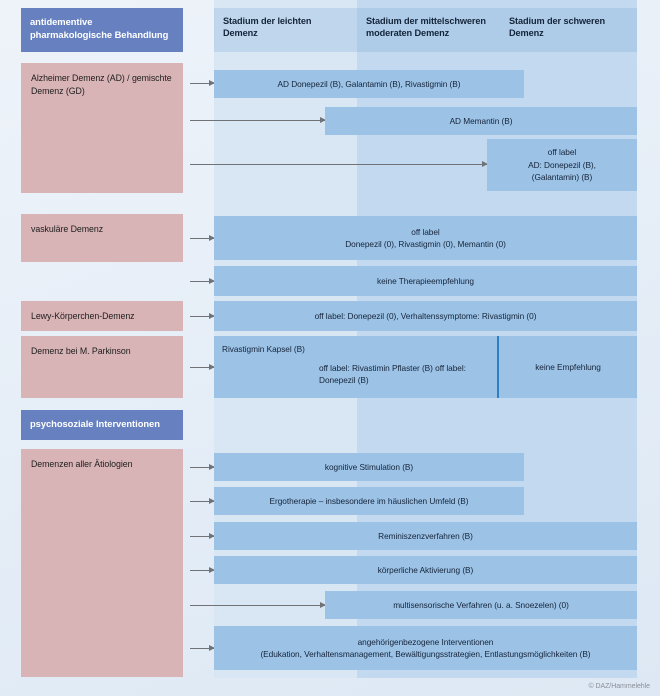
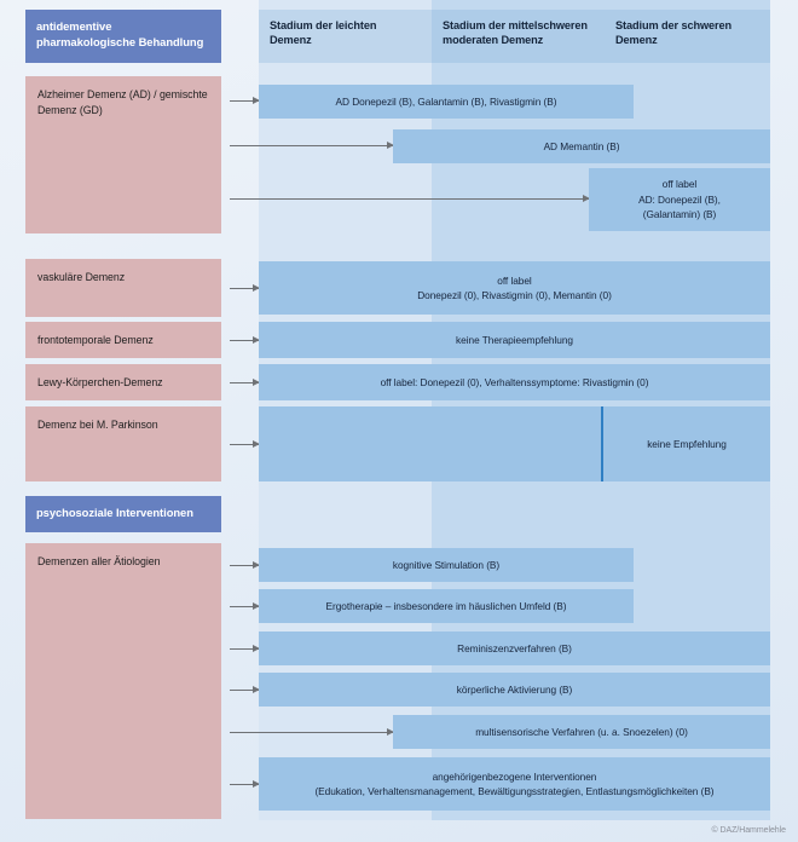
  Stadium der leichten Demenz
  Stadium der mittelschweren moderaten Demenz
  Stadium der schweren Demenz
  antidementive pharmakologische Behandlung
  Alzheimer Demenz (AD) / gemischte Demenz (GD)
  AD Donepezil (B), Galantamin (B), Rivastigmin (B)
  AD Memantin (B)
  off label
  AD: Donepezil (B),
  (Galantamin) (B)
  vaskuläre Demenz
  off label
  Donepezil (0), Rivastigmin (0), Memantin (0)
+ frontotemporale Demenz
  keine Therapieempfehlung
  Lewy-Körperchen-Demenz
  off label: Donepezil (0), Verhaltenssymptome: Rivastigmin (0)
  Demenz bei M. Parkinson
- Rivastigmin Kapsel (B)
- off label: Rivastimin Pflaster (B) off label: Donepezil (B)
  keine Empfehlung
  psychosoziale Interventionen
  Demenzen aller Ätiologien
  kognitive Stimulation (B)
  Ergotherapie – insbesondere im häuslichen Umfeld (B)
  Reminiszenzverfahren (B)
  körperliche Aktivierung (B)
  multisensorische Verfahren (u. a. Snoezelen) (0)
  angehörigenbezogene Interventionen
  (Edukation, Verhaltensmanagement, Bewältigungsstrategien, Entlastungsmöglichkeiten (B)
